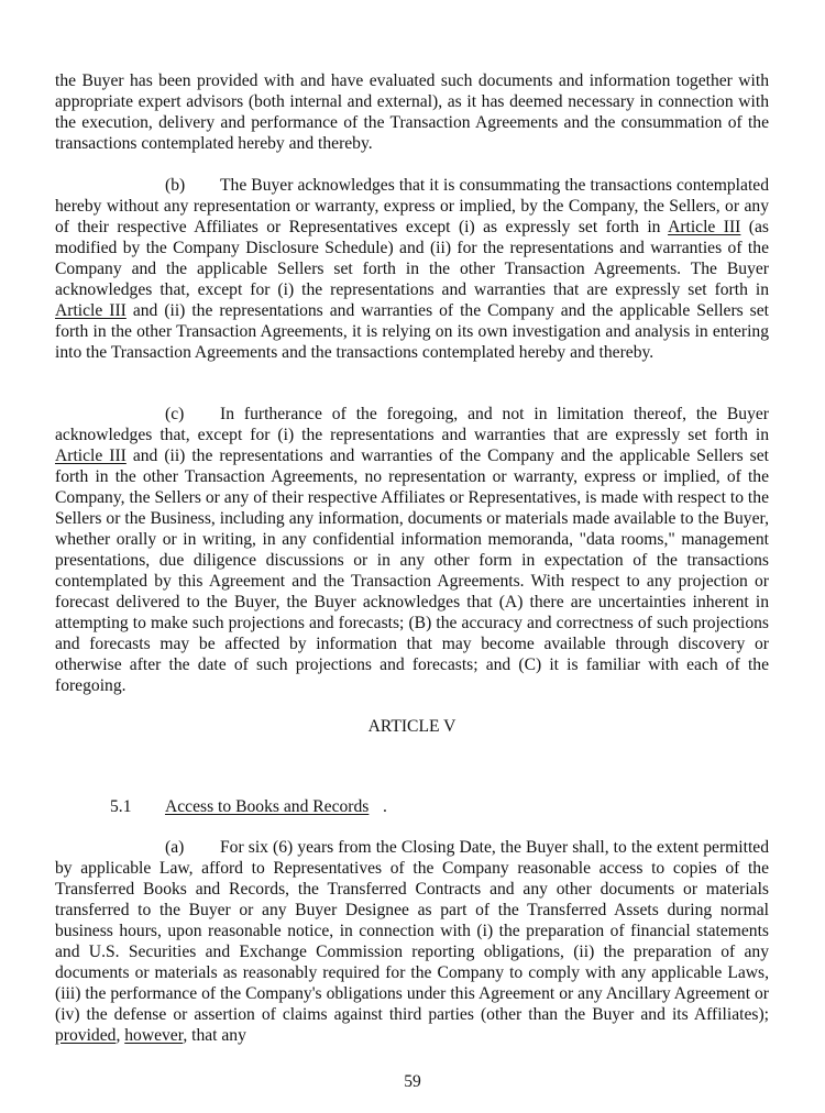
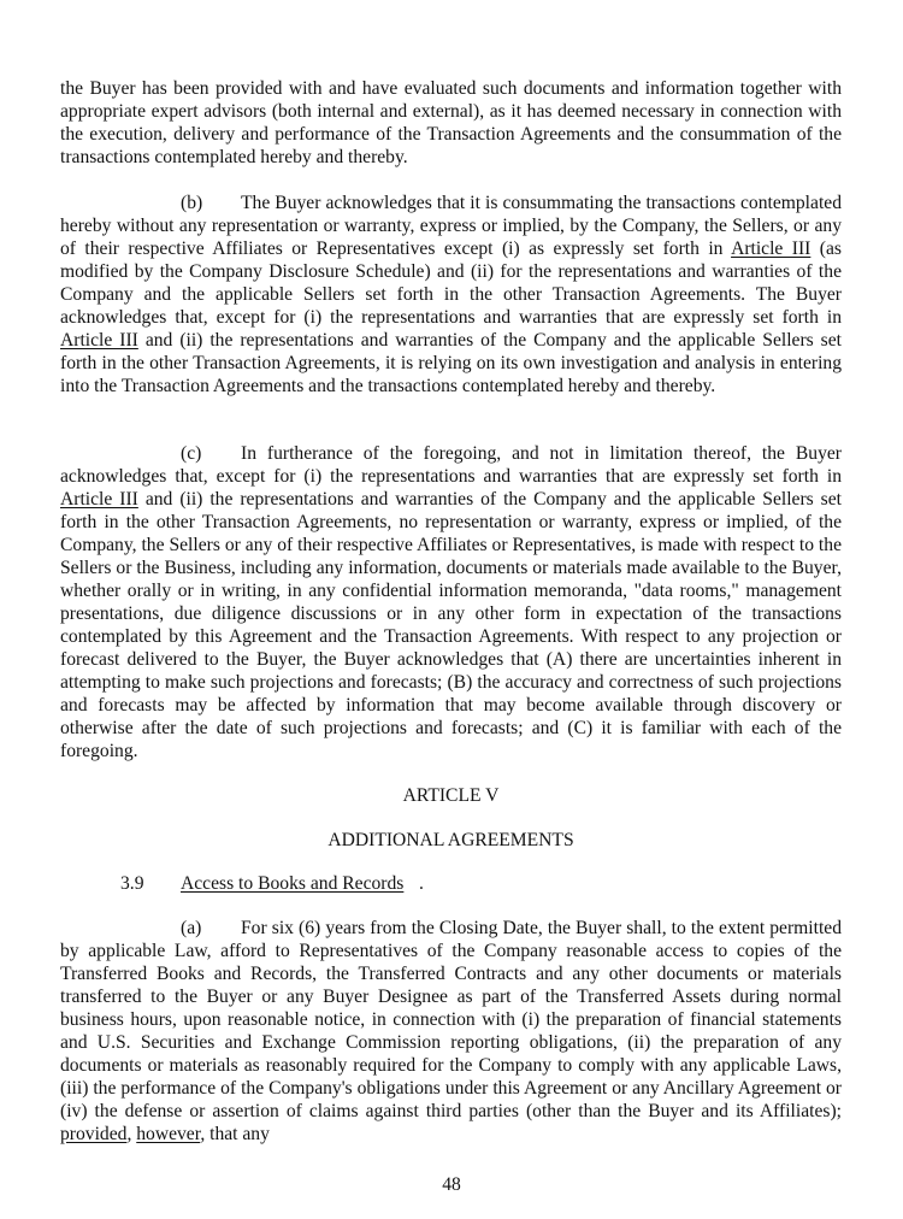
  the Buyer has been provided with and have evaluated such documents and information together with appropriate expert advisors (both internal and external), as it has deemed necessary in connection with the execution, delivery and performance of the Transaction Agreements and the consummation of the transactions contemplated hereby and thereby.
  (b) The Buyer acknowledges that it is consummating the transactions contemplated hereby without any representation or warranty, express or implied, by the Company, the Sellers, or any of their respective Affiliates or Representatives except (i) as expressly set forth in Article III (as modified by the Company Disclosure Schedule) and (ii) for the representations and warranties of the Company and the applicable Sellers set forth in the other Transaction Agreements. The Buyer acknowledges that, except for (i) the representations and warranties that are expressly set forth in Article III and (ii) the representations and warranties of the Company and the applicable Sellers set forth in the other Transaction Agreements, it is relying on its own investigation and analysis in entering into the Transaction Agreements and the transactions contemplated hereby and thereby.
  (c) In furtherance of the foregoing, and not in limitation thereof, the Buyer acknowledges that, except for (i) the representations and warranties that are expressly set forth in Article III and (ii) the representations and warranties of the Company and the applicable Sellers set forth in the other Transaction Agreements, no representation or warranty, express or implied, of the Company, the Sellers or any of their respective Affiliates or Representatives, is made with respect to the Sellers or the Business, including any information, documents or materials made available to the Buyer, whether orally or in writing, in any confidential information memoranda, "data rooms," management presentations, due diligence discussions or in any other form in expectation of the transactions contemplated by this Agreement and the Transaction Agreements. With respect to any projection or forecast delivered to the Buyer, the Buyer acknowledges that (A) there are uncertainties inherent in attempting to make such projections and forecasts; (B) the accuracy and correctness of such projections and forecasts may be affected by information that may become available through discovery or otherwise after the date of such projections and forecasts; and (C) it is familiar with each of the foregoing.
  ARTICLE V
+ ADDITIONAL AGREEMENTS
- 5.1
+ 3.9
  Access to Books and Records
  .
  (a) For six (6) years from the Closing Date, the Buyer shall, to the extent permitted by applicable Law, afford to Representatives of the Company reasonable access to copies of the Transferred Books and Records, the Transferred Contracts and any other documents or materials transferred to the Buyer or any Buyer Designee as part of the Transferred Assets during normal business hours, upon reasonable notice, in connection with (i) the preparation of financial statements and U.S. Securities and Exchange Commission reporting obligations, (ii) the preparation of any documents or materials as reasonably required for the Company to comply with any applicable Laws, (iii) the performance of the Company's obligations under this Agreement or any Ancillary Agreement or (iv) the defense or assertion of claims against third parties (other than the Buyer and its Affiliates); provided, however, that any
- 59
+ 48
